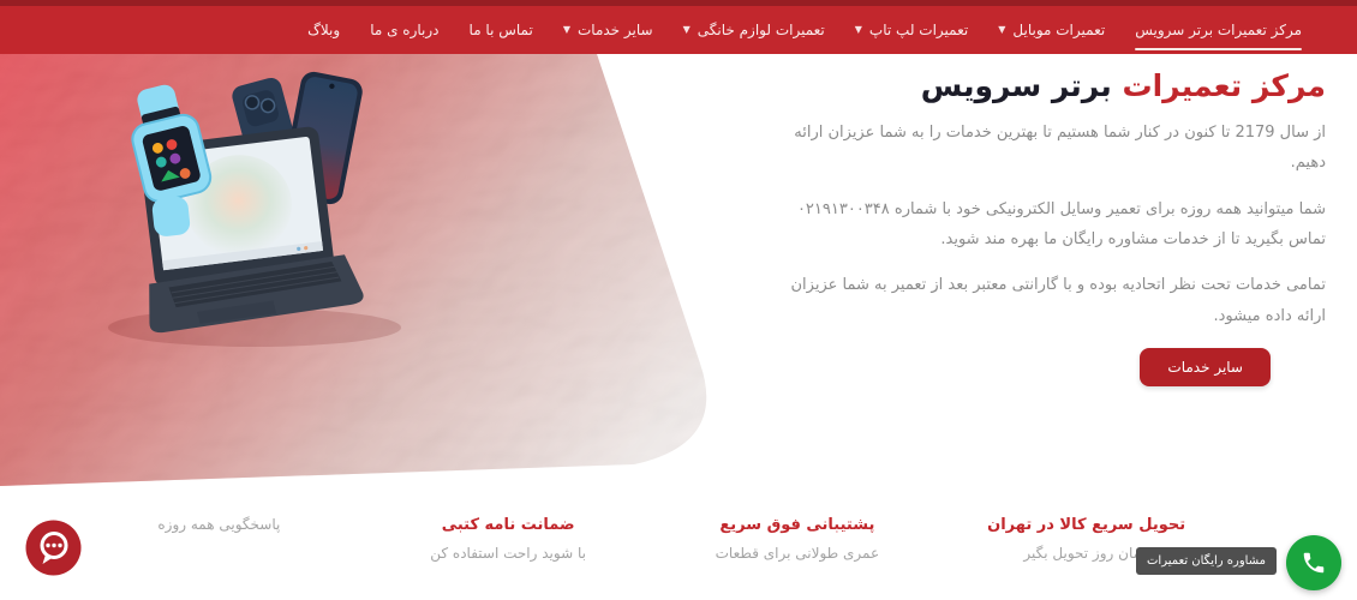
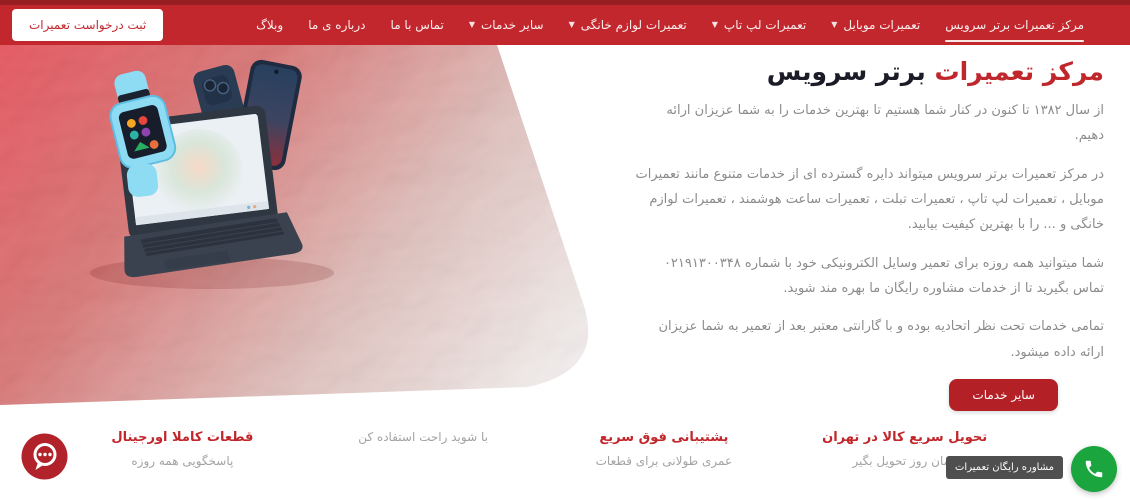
  مرکز تعمیرات برتر سرویس
  تعمیرات موبایل
  ▼
  تعمیرات لپ تاپ
  ▼
  تعمیرات لوازم خانگی
  ▼
  سایر خدمات
  ▼
  تماس با ما
  درباره ی ما
  وبلاگ
+ ثبت درخواست تعمیرات
  مرکز تعمیرات برتر سرویس
- از سال 2179 تا کنون در کنار شما هستیم تا بهترین خدمات را به شما عزیزان ارائه دهیم.
+ از سال ۱۳۸۲ تا کنون در کنار شما هستیم تا بهترین خدمات را به شما عزیزان ارائه دهیم.
+ در مرکز تعمیرات برتر سرویس میتواند دایره گسترده ای از خدمات متنوع مانند تعمیرات موبایل ، تعمیرات لپ تاپ ، تعمیرات تبلت ، تعمیرات ساعت هوشمند ، تعمیرات لوازم خانگی و ... را با بهترین کیفیت بیابید.
  شما میتوانید همه روزه برای تعمیر وسایل الکترونیکی خود با شماره ۰۲۱۹۱۳۰۰۳۴۸ تماس بگیرید تا از خدمات مشاوره رایگان ما بهره مند شوید.
  تمامی خدمات تحت نظر اتحادیه بوده و با گارانتی معتبر بعد از تعمیر به شما عزیزان ارائه داده میشود.
  سایر خدمات
  تحویل سریع کالا در تهران
  ان روز تحویل بگیر
  پشتیبانی فوق سریع
  عمری طولانی برای قطعات
- ضمانت نامه کتبی
  با شوید راحت استفاده کن
+ قطعات کاملا اورجینال
  پاسخگویی همه روزه
  مشاوره رایگان تعمیرات
